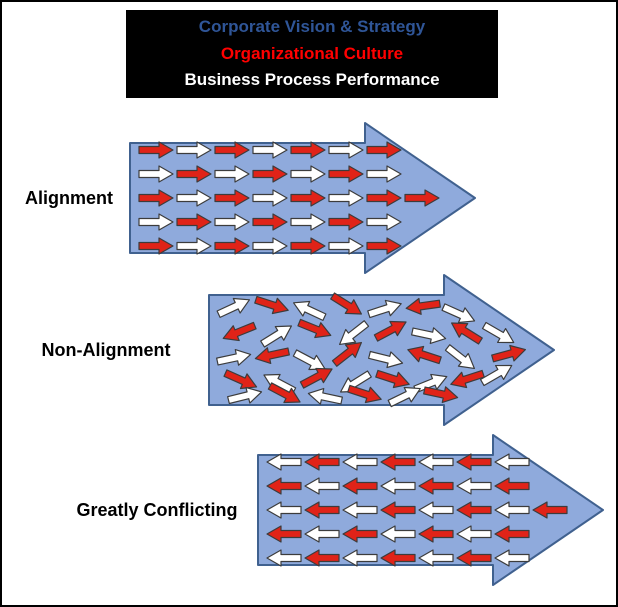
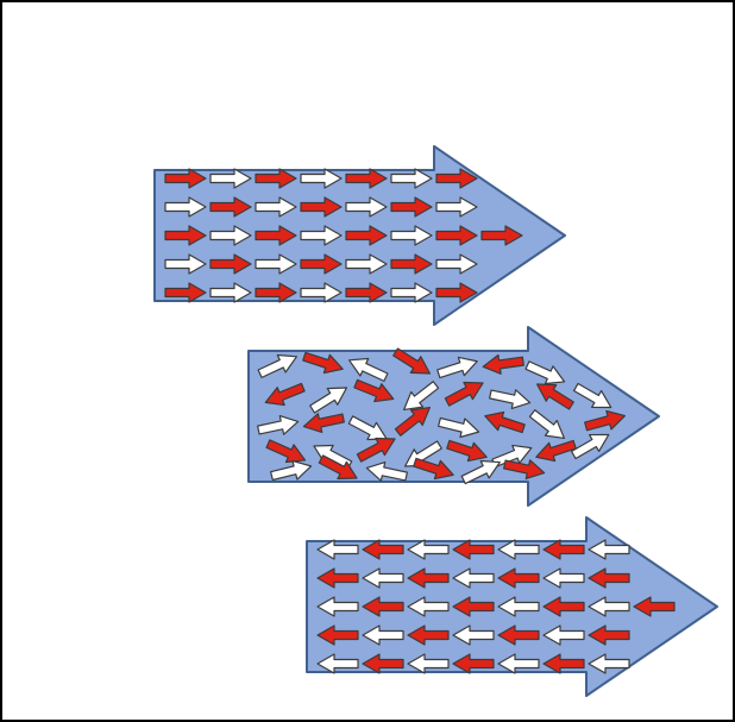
- Corporate Vision & Strategy
- Organizational Culture
- Business Process Performance
- Alignment
- Non-Alignment
- Greatly Conflicting
